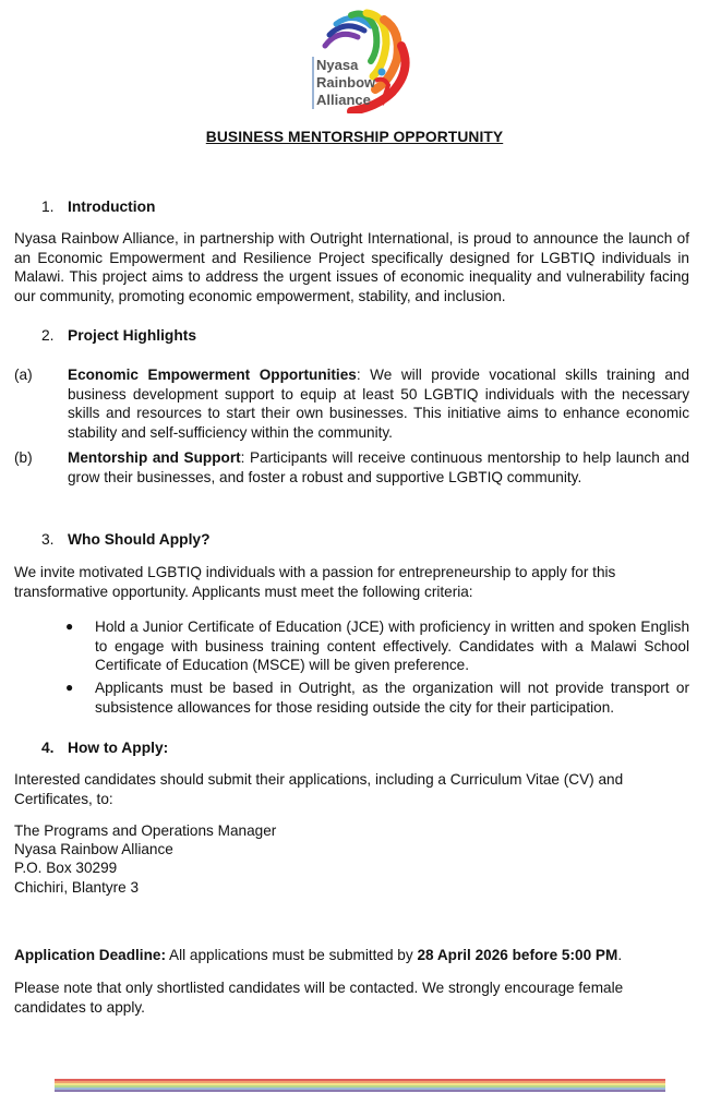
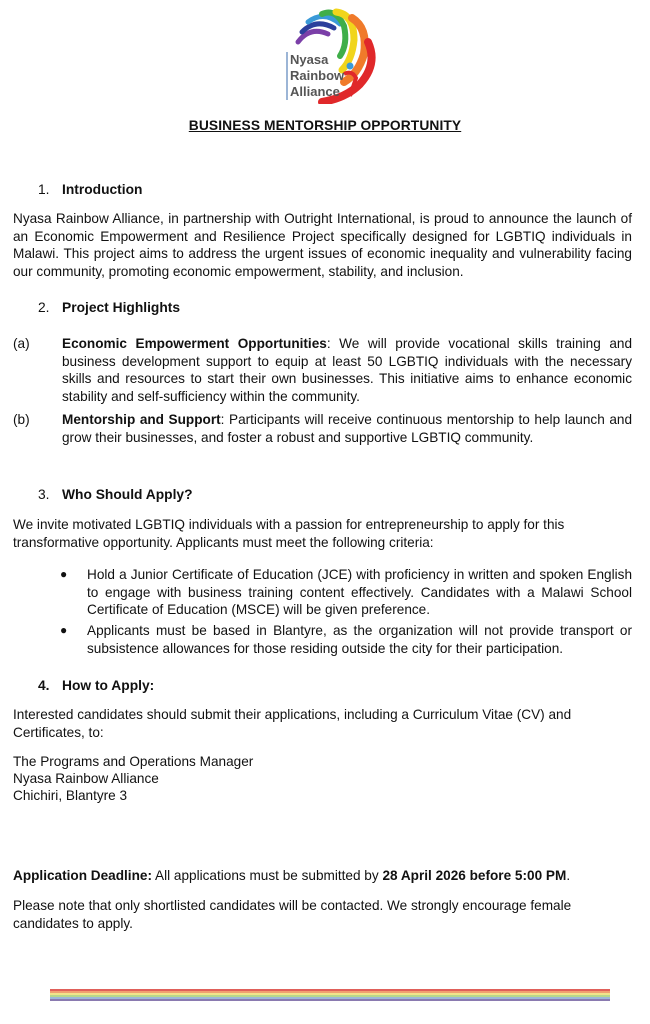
  Nyasa
  Rainbow
  Alliance
  BUSINESS MENTORSHIP OPPORTUNITY
  1. Introduction
  Nyasa Rainbow Alliance, in partnership with Outright International, is proud to announce the launch of an Economic Empowerment and Resilience Project specifically designed for LGBTIQ individuals in Malawi. This project aims to address the urgent issues of economic inequality and vulnerability facing our community, promoting economic empowerment, stability, and inclusion.
  2. Project Highlights
  (a)
  Economic Empowerment Opportunities: We will provide vocational skills training and business development support to equip at least 50 LGBTIQ individuals with the necessary skills and resources to start their own businesses. This initiative aims to enhance economic stability and self-sufficiency within the community.
  (b)
  Mentorship and Support: Participants will receive continuous mentorship to help launch and grow their businesses, and foster a robust and supportive LGBTIQ community.
  3. Who Should Apply?
  We invite motivated LGBTIQ individuals with a passion for entrepreneurship to apply for this transformative opportunity. Applicants must meet the following criteria:
  ●
  Hold a Junior Certificate of Education (JCE) with proficiency in written and spoken English to engage with business training content effectively. Candidates with a Malawi School Certificate of Education (MSCE) will be given preference.
  ●
- Applicants must be based in Outright, as the organization will not provide transport or subsistence allowances for those residing outside the city for their participation.
+ Applicants must be based in Blantyre, as the organization will not provide transport or subsistence allowances for those residing outside the city for their participation.
  4. How to Apply:
  Interested candidates should submit their applications, including a Curriculum Vitae (CV) and Certificates, to:
  The Programs and Operations Manager
  Nyasa Rainbow Alliance
- P.O. Box 30299
  Chichiri, Blantyre 3
  Application Deadline: All applications must be submitted by 28 April 2026 before 5:00 PM.
  Please note that only shortlisted candidates will be contacted. We strongly encourage female candidates to apply.
